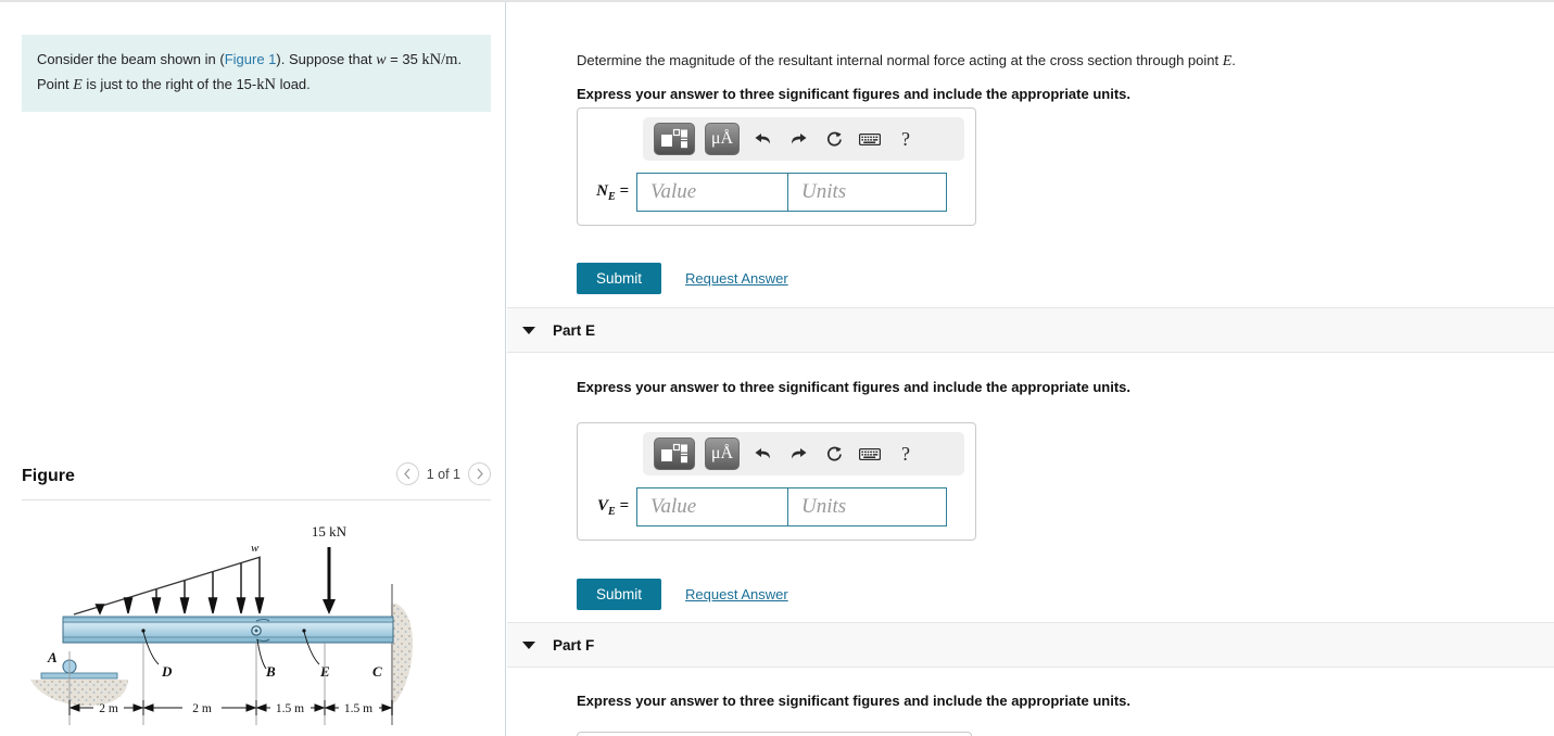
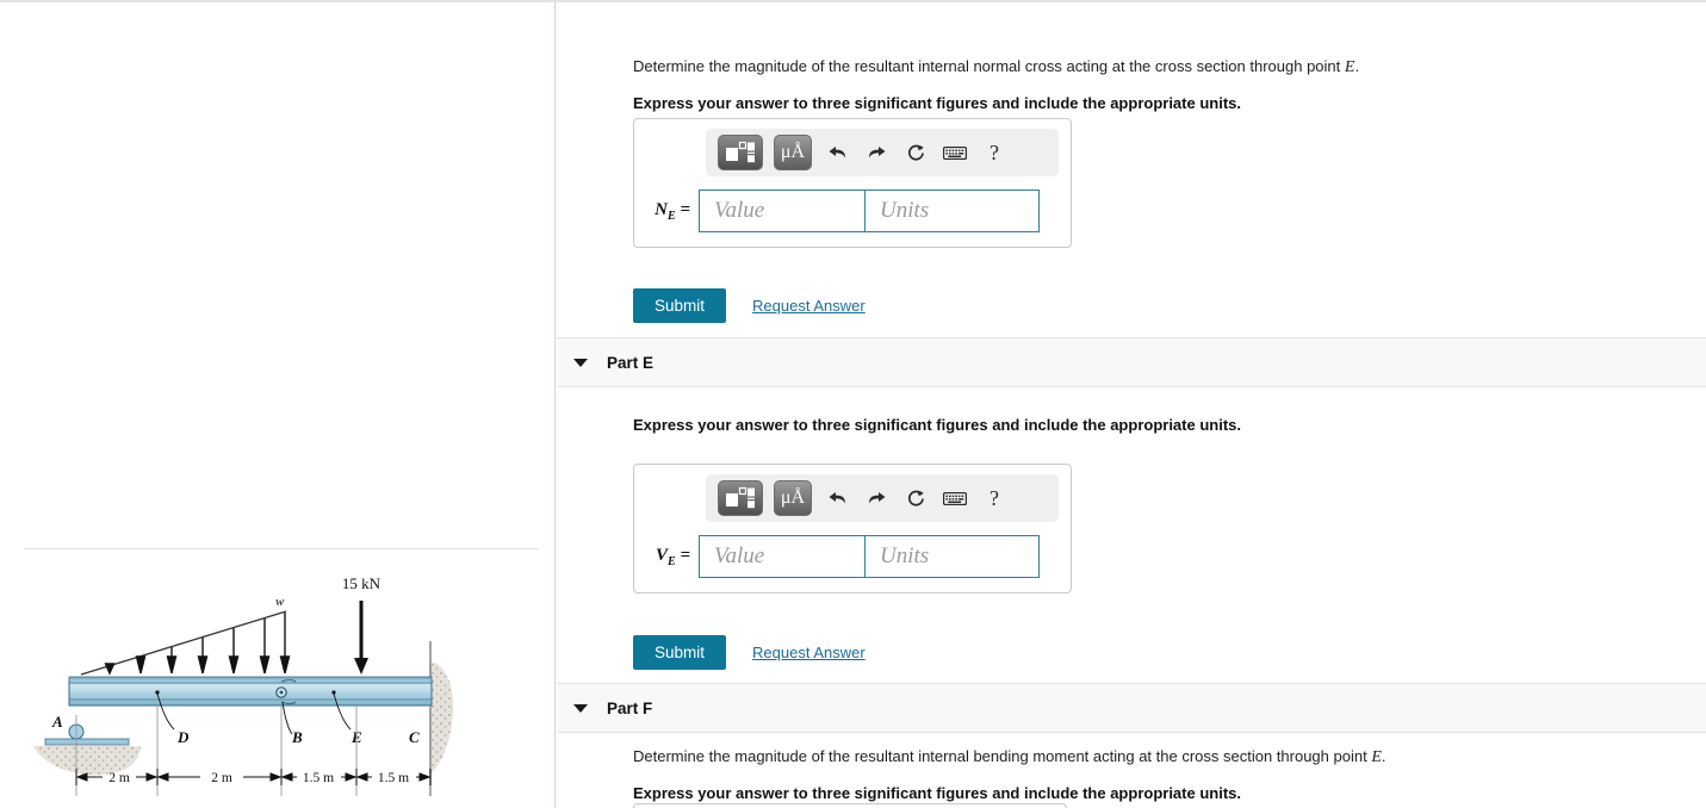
- Consider the beam shown in (Figure 1). Suppose that w = 35 kN/m.
- Point E is just to the right of the 15-kN load.
- Figure
- 1 of 1
  w
  15 kN
  A
  B
  C
  D
  2 m
  2 m
  1.5 m
  1.5 m
- Determine the magnitude of the resultant internal normal force acting at the cross section through point E.
+ Determine the magnitude of the resultant internal normal cross acting at the cross section through point E.
  Express your answer to three significant figures and include the appropriate units.
  μÅ
  ?
  NE =
  Value
  Units
  Submit
  Request Answer
  Part E
  Express your answer to three significant figures and include the appropriate units.
  μÅ
  ?
  VE =
  Value
  Units
  Submit
  Request Answer
  Part F
+ Determine the magnitude of the resultant internal bending moment acting at the cross section through point E.
  Express your answer to three significant figures and include the appropriate units.
